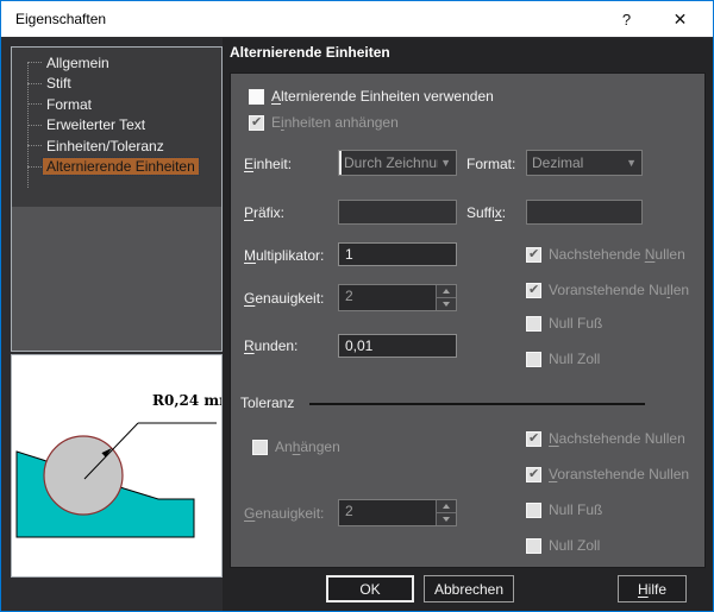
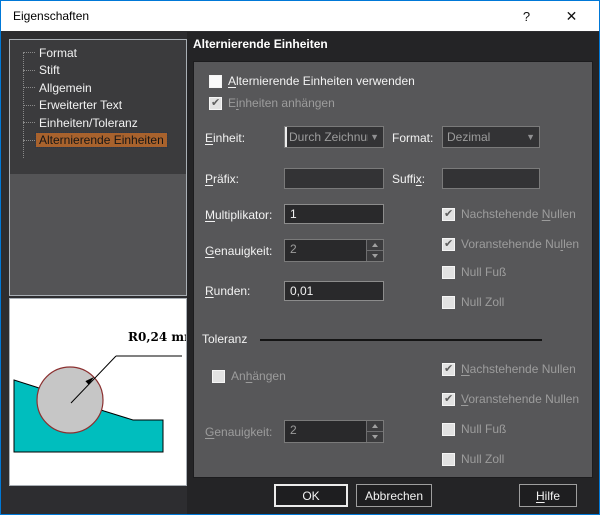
  Eigenschaften
  ?
  ✕
- Allgemein
+ Format
  Stift
- Format
+ Allgemein
  Erweiterter Text
  Einheiten/Toleranz
  Alternierende Einheiten
  R0,24 m
  Alternierende Einheiten
  Alternierende Einheiten verwenden
  Einheiten anhängen
  Einheit:
  Durch Zeichnu
  ▼
  Format:
  Dezimal
  ▼
  Präfix:
  Suffix:
  Multiplikator:
  1
  Genauigkeit:
  2
  Runden:
  0,01
  Nachstehende Nullen
  Voranstehende Nullen
  Null Fuß
  Null Zoll
  Toleranz
  Anhängen
  Genauigkeit:
  2
  Nachstehende Nullen
  Voranstehende Nullen
  Null Fuß
  Null Zoll
  OK
  Abbrechen
  H
  ilfe
